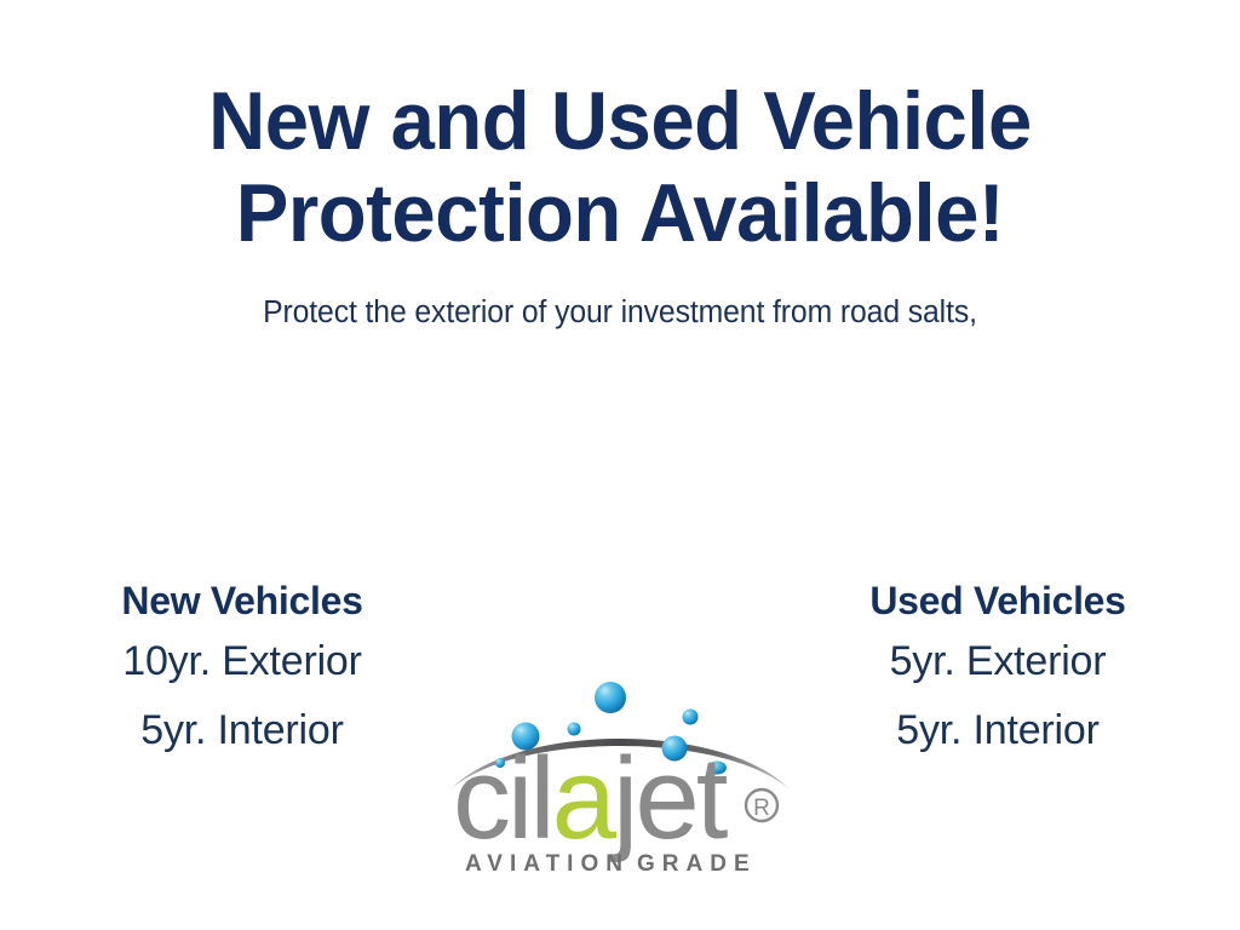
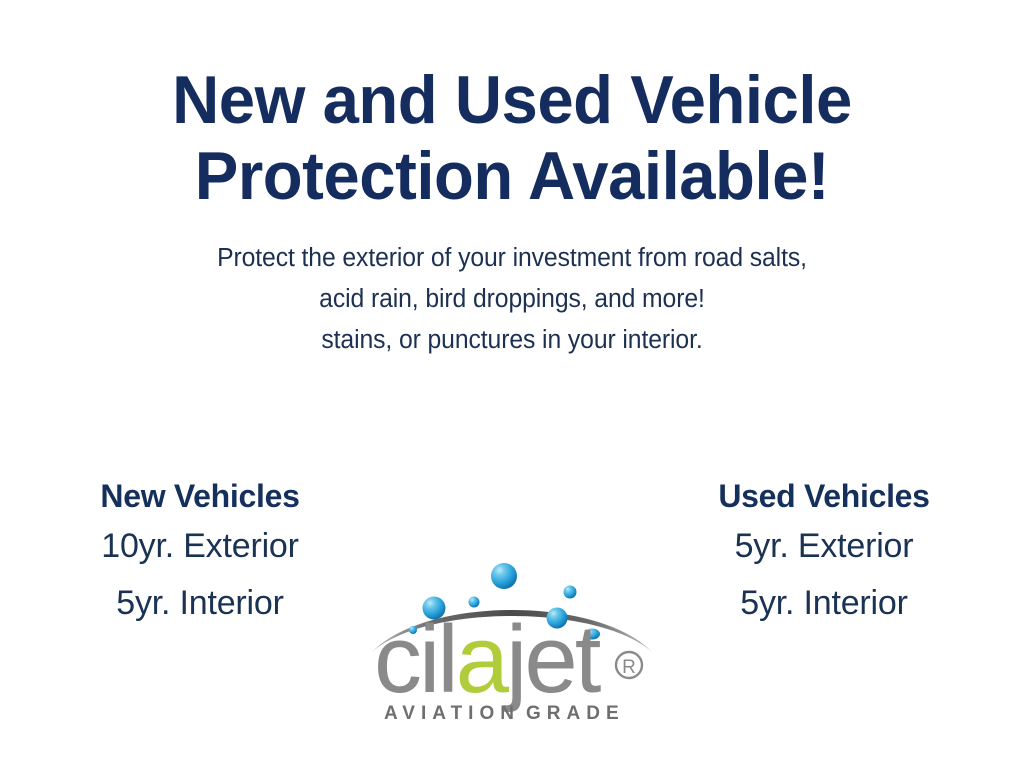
  New and Used Vehicle
  Protection Available!
  Protect the exterior of your investment from road salts,
+ acid rain, bird droppings, and more!
+ stains, or punctures in your interior.
  New Vehicles
  10yr. Exterior
  5yr. Interior
  Used Vehicles
  5yr. Exterior
  5yr. Interior
  cilajet
  R
  AVIATION
  GRADE
